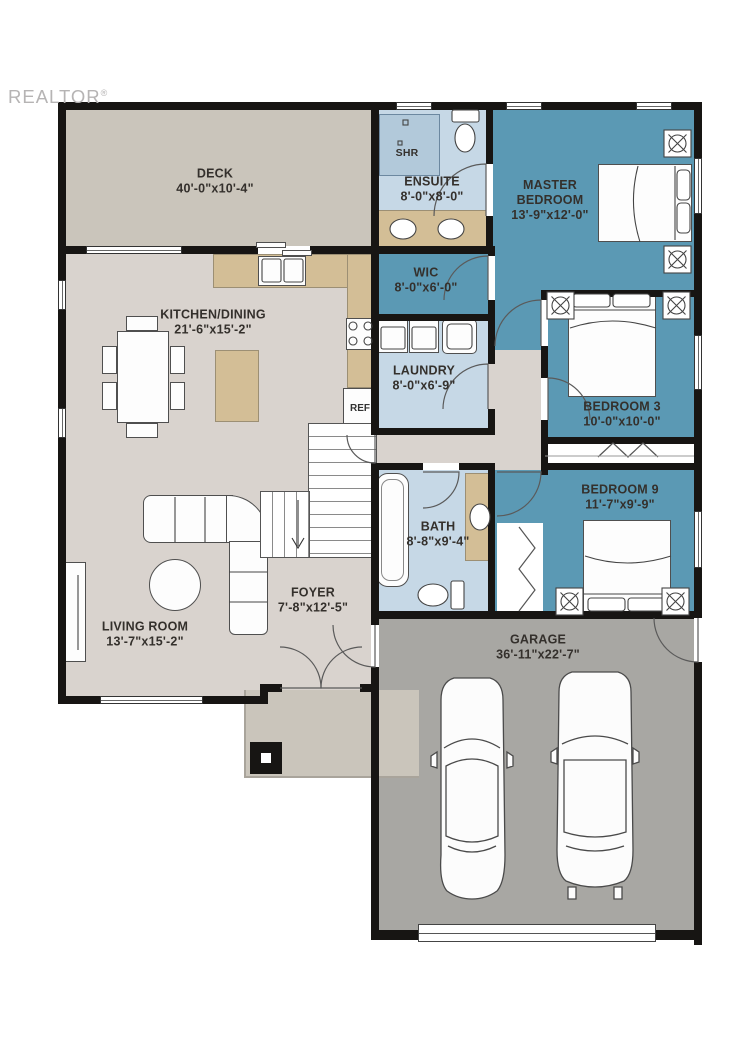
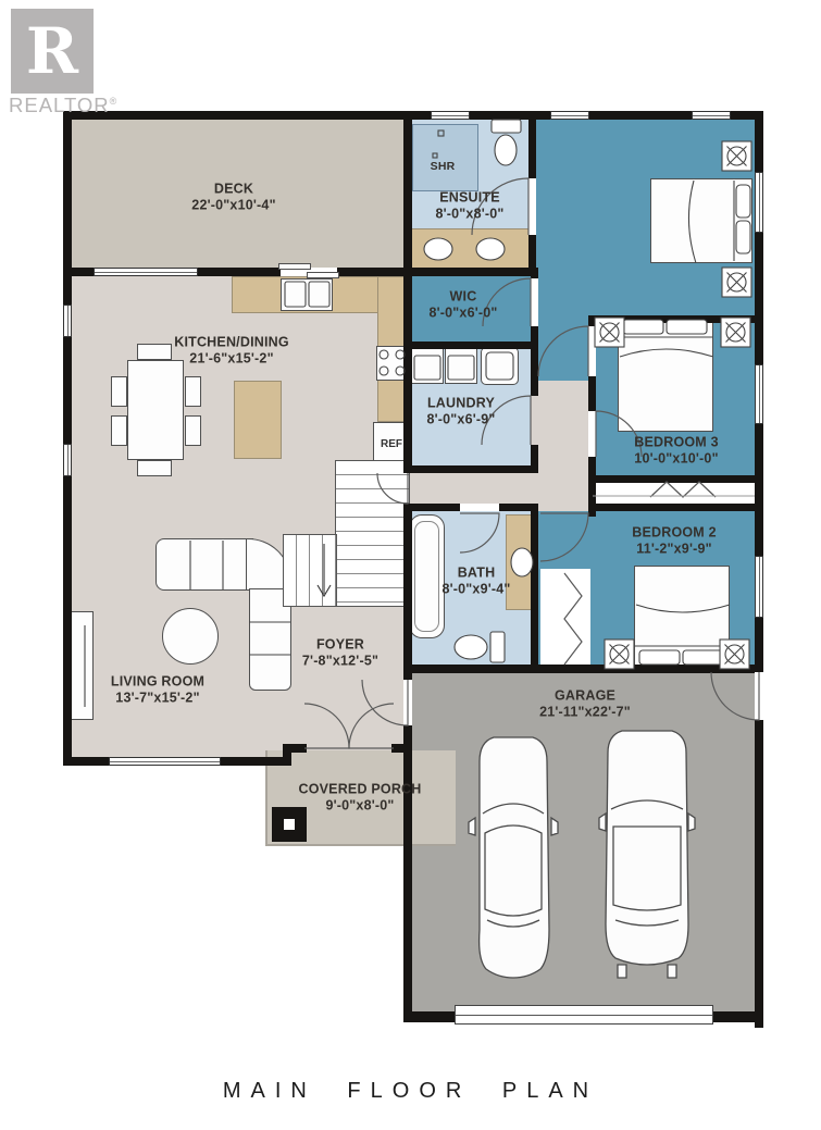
+ R
  REALTOR®
  REF
  DECK
- 40'-0"x10'-4"
+ 22'-0"x10'-4"
  SHR
  ENSUITE
  8'-0"x8'-0"
- MASTER BEDROOM
- 13'-9"x12'-0"
  WIC
  8'-0"x6'-0"
  KITCHEN/DINING
  21'-6"x15'-2"
  LAUNDRY
  8'-0"x6'-9"
  BEDROOM 3
  10'-0"x10'-0"
- BEDROOM 9
+ BEDROOM 2
- 11'-7"x9'-9"
+ 11'-2"x9'-9"
  BATH
- 8'-8"x9'-4"
+ 8'-0"x9'-4"
  LIVING ROOM
  13'-7"x15'-2"
  FOYER
  7'-8"x12'-5"
  GARAGE
- 36'-11"x22'-7"
+ 21'-11"x22'-7"
+ COVERED PORCH
+ 9'-0"x8'-0"
+ MAIN FLOOR PLAN
